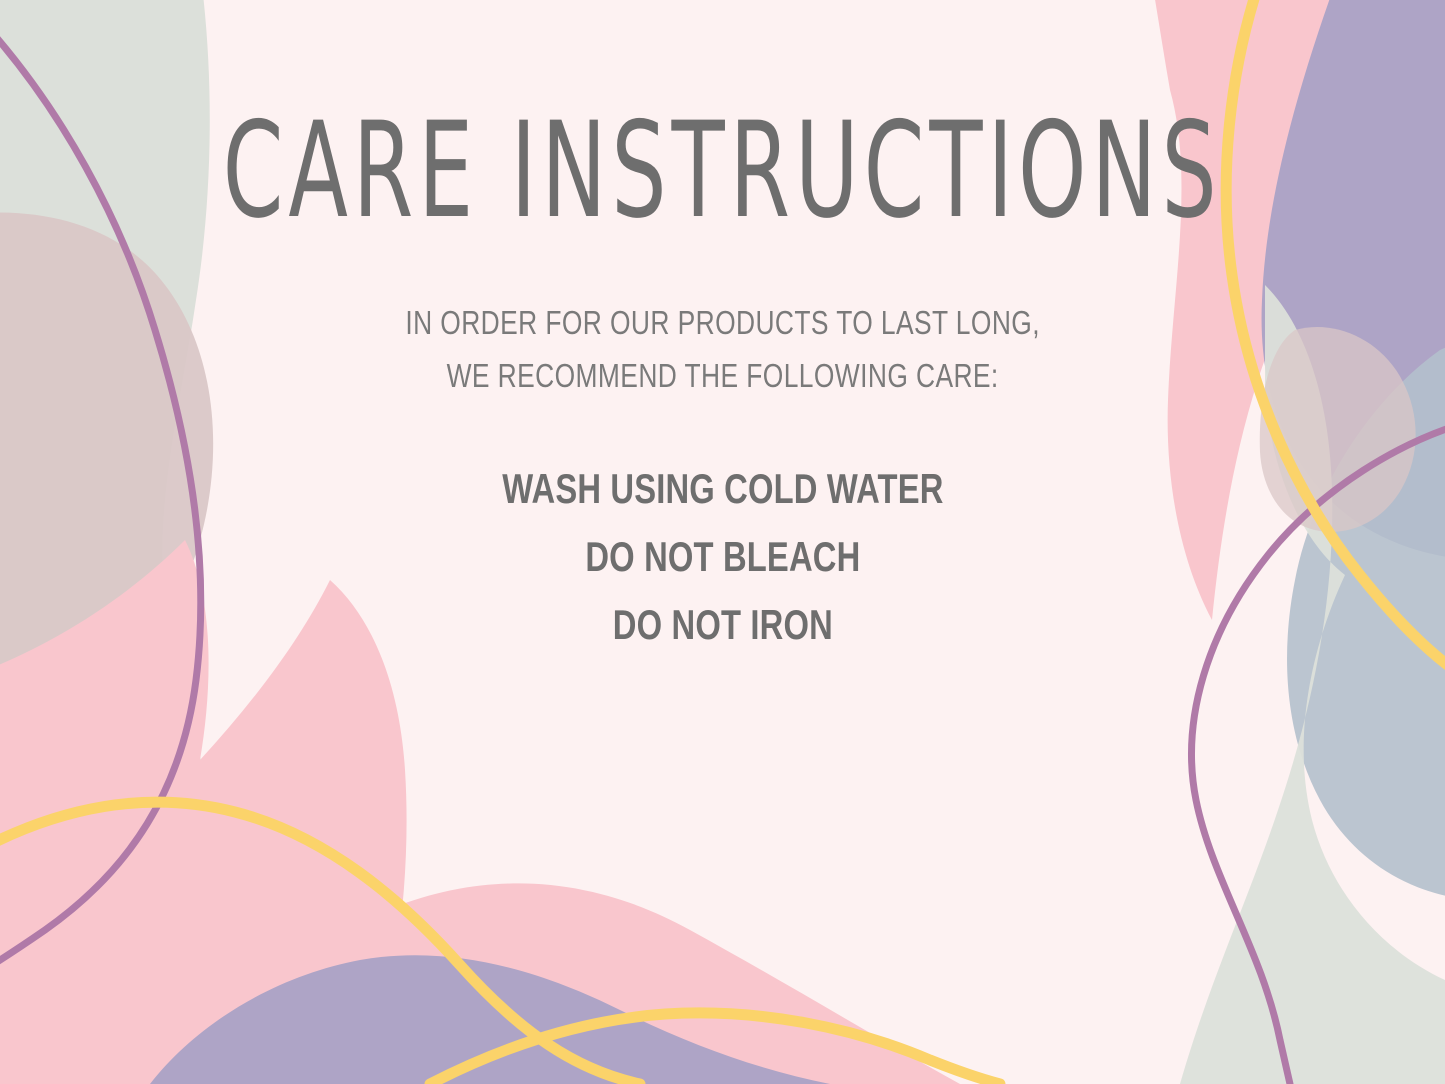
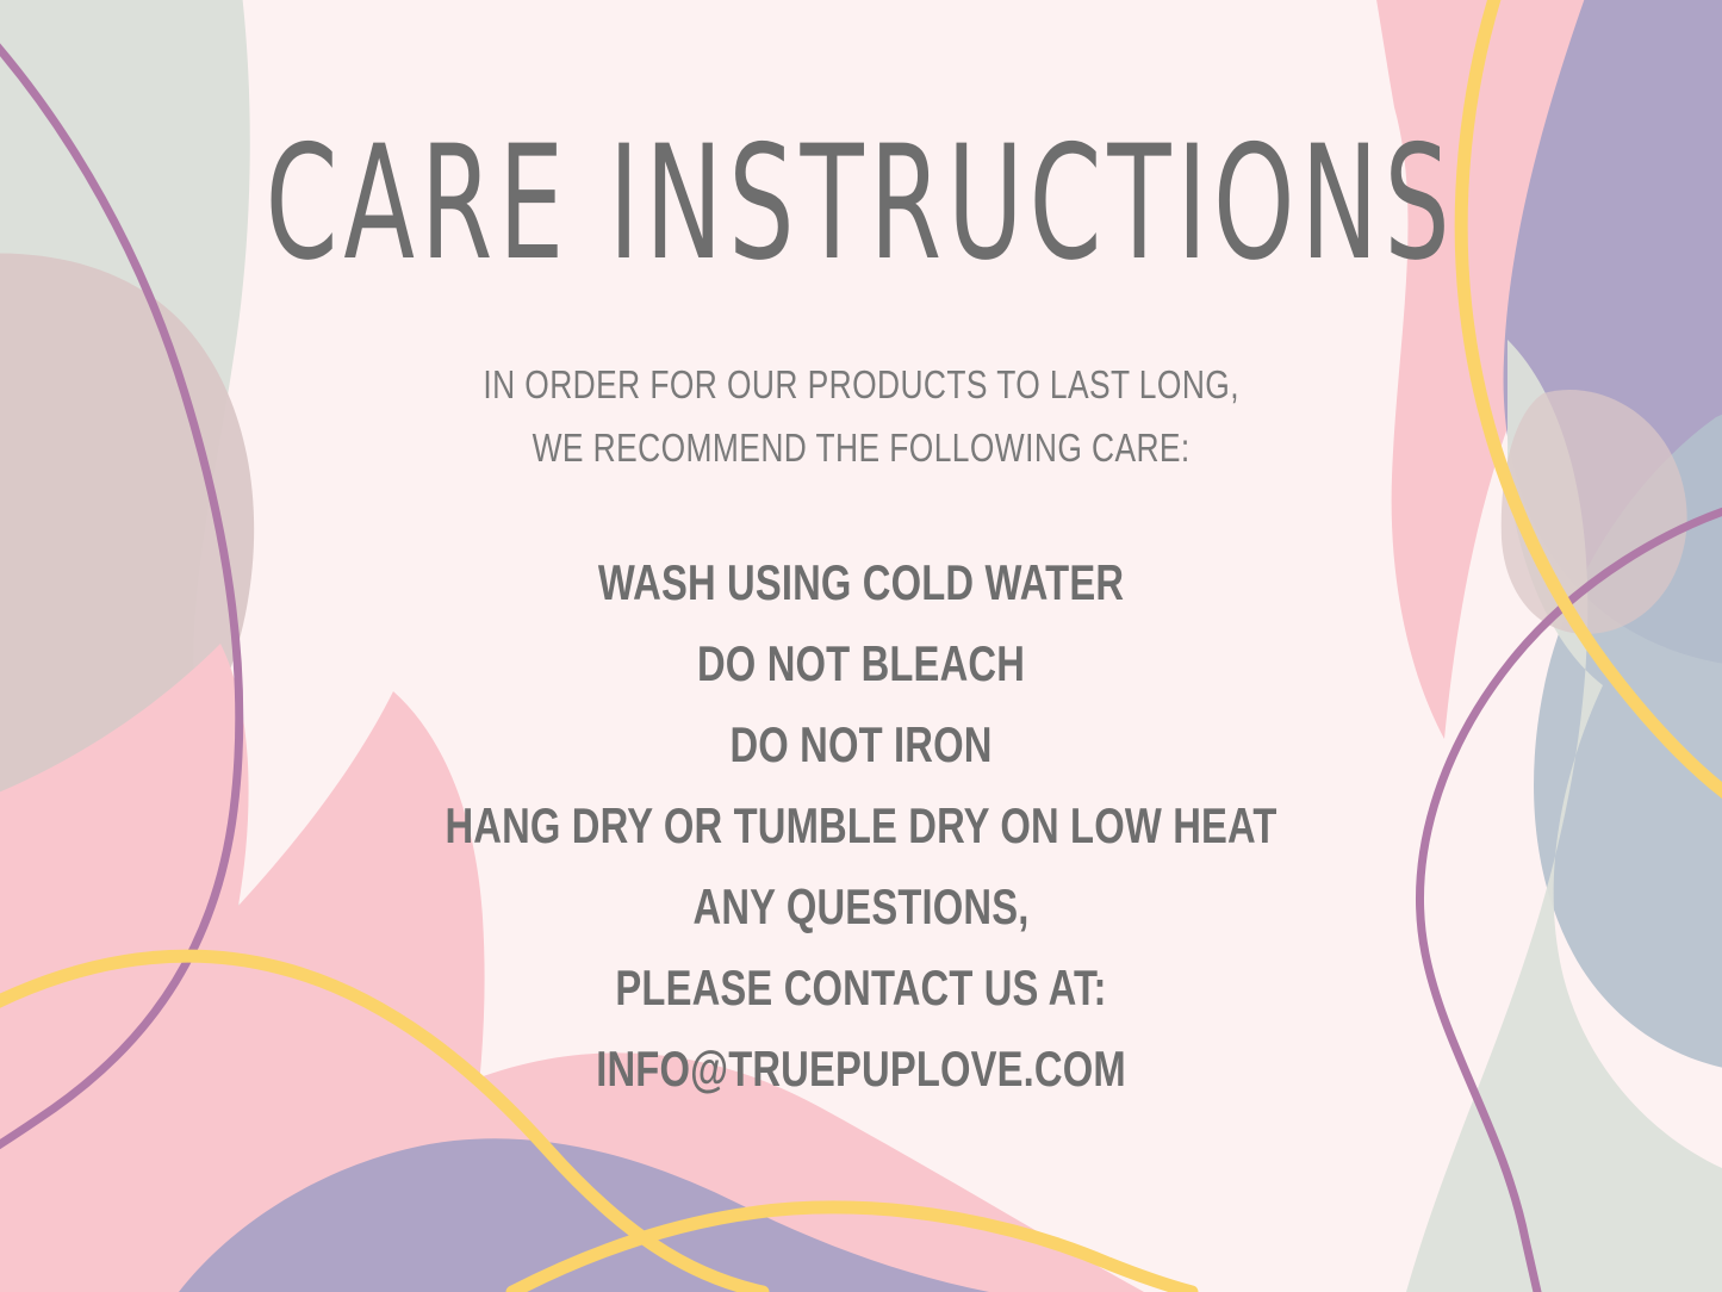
  CARE INSTRUCTIONS
  IN ORDER FOR OUR PRODUCTS TO LAST LONG,
  WE RECOMMEND THE FOLLOWING CARE:
  WASH USING COLD WATER
  DO NOT BLEACH
  DO NOT IRON
+ HANG DRY OR TUMBLE DRY ON LOW HEAT
+ ANY QUESTIONS,
+ PLEASE CONTACT US AT:
+ INFO@TRUEPUPLOVE.COM
